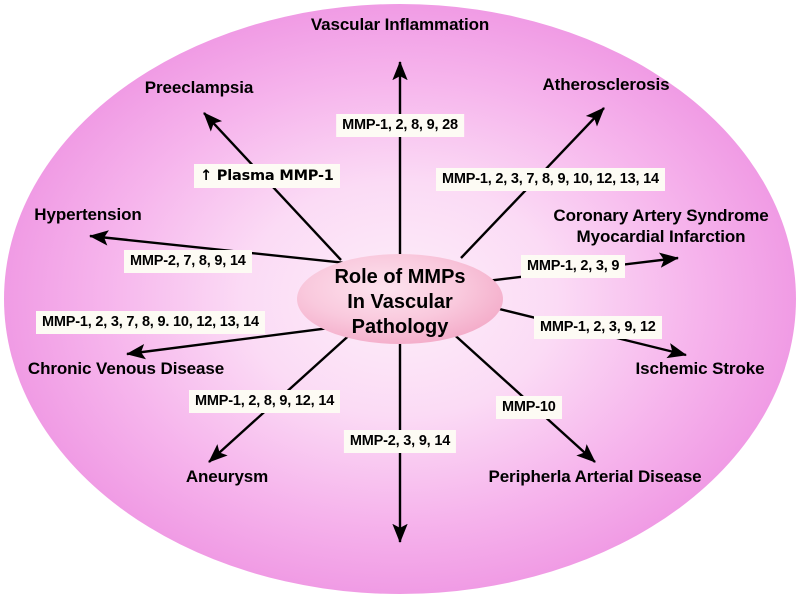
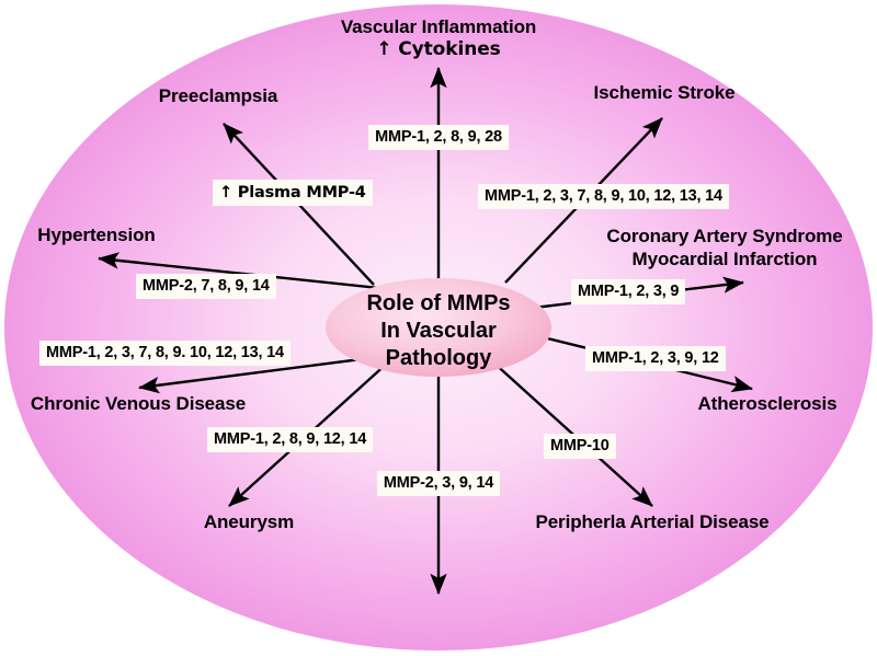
  Role of MMPs
  In Vascular
  Pathology
  Vascular Inflammation
+ ↑ Cytokines
  Preeclampsia
- Atherosclerosis
+ Ischemic Stroke
  Hypertension
  Coronary Artery Syndrome
  Myocardial Infarction
  Chronic Venous Disease
- Ischemic Stroke
+ Atherosclerosis
  Aneurysm
  Peripherla Arterial Disease
  MMP-1, 2, 8, 9, 28
- ↑ Plasma MMP-1
+ ↑ Plasma MMP-4
  MMP-1, 2, 3, 7, 8, 9, 10, 12, 13, 14
  MMP-2, 7, 8, 9, 14
  MMP-1, 2, 3, 9
  MMP-1, 2, 3, 7, 8, 9. 10, 12, 13, 14
  MMP-1, 2, 3, 9, 12
  MMP-1, 2, 8, 9, 12, 14
  MMP-10
  MMP-2, 3, 9, 14
